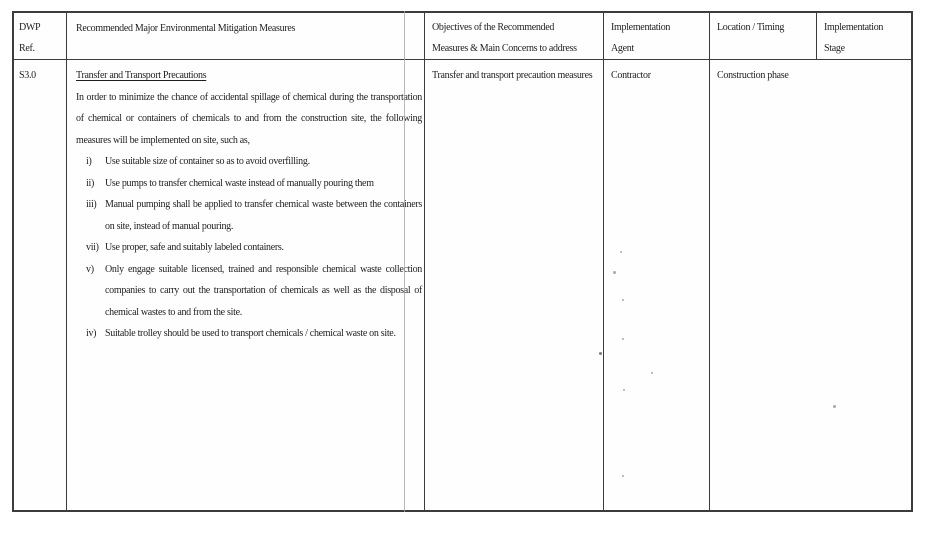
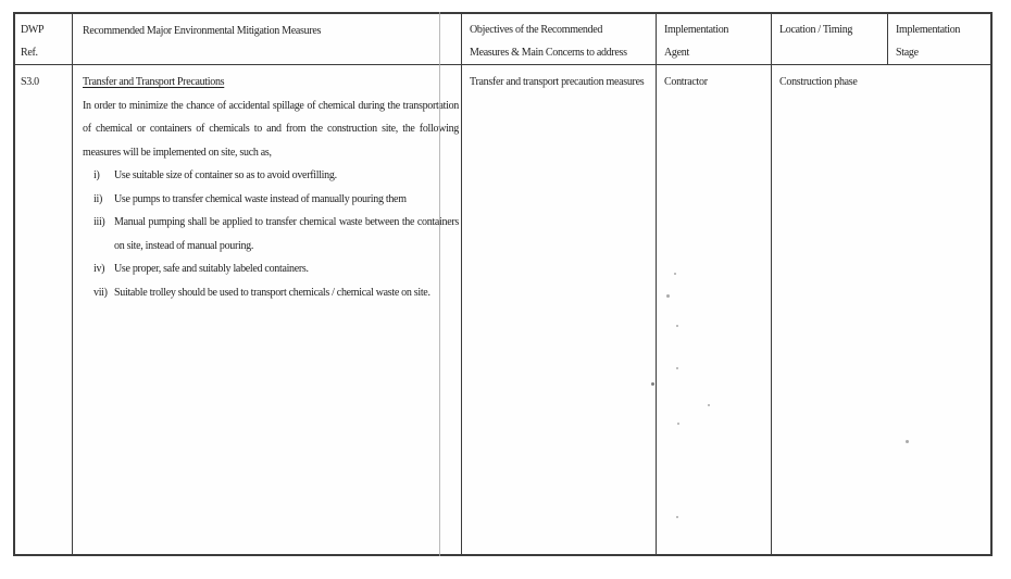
  DWP
  Ref.
  Recommended Major Environmental Mitigation Measures
  Objectives of the Recommended
  Measures & Main Concerns to address
  Implementation
  Agent
  Location / Timing
  Implementation
  Stage
  S3.0
  Transfer and Transport Precautions
  In order to minimize the chance of accidental spillage of chemical during the transportation of chemical or containers of chemicals to and from the construction site, the following measures will be implemented on site, such as,
  i)
  Use suitable size of container so as to avoid overfilling.
  ii)
  Use pumps to transfer chemical waste instead of manually pouring them
  iii)
  Manual pumping shall be applied to transfer chemical waste between the containers on site, instead of manual pouring.
- vii)
+ iv)
  Use proper, safe and suitably labeled containers.
- v)
- Only engage suitable licensed, trained and responsible chemical waste collection companies to carry out the transportation of chemicals as well as the disposal of chemical wastes to and from the site.
- iv)
+ vii)
  Suitable trolley should be used to transport chemicals / chemical waste on site.
  Transfer and transport precaution measures
  Contractor
  Construction phase
